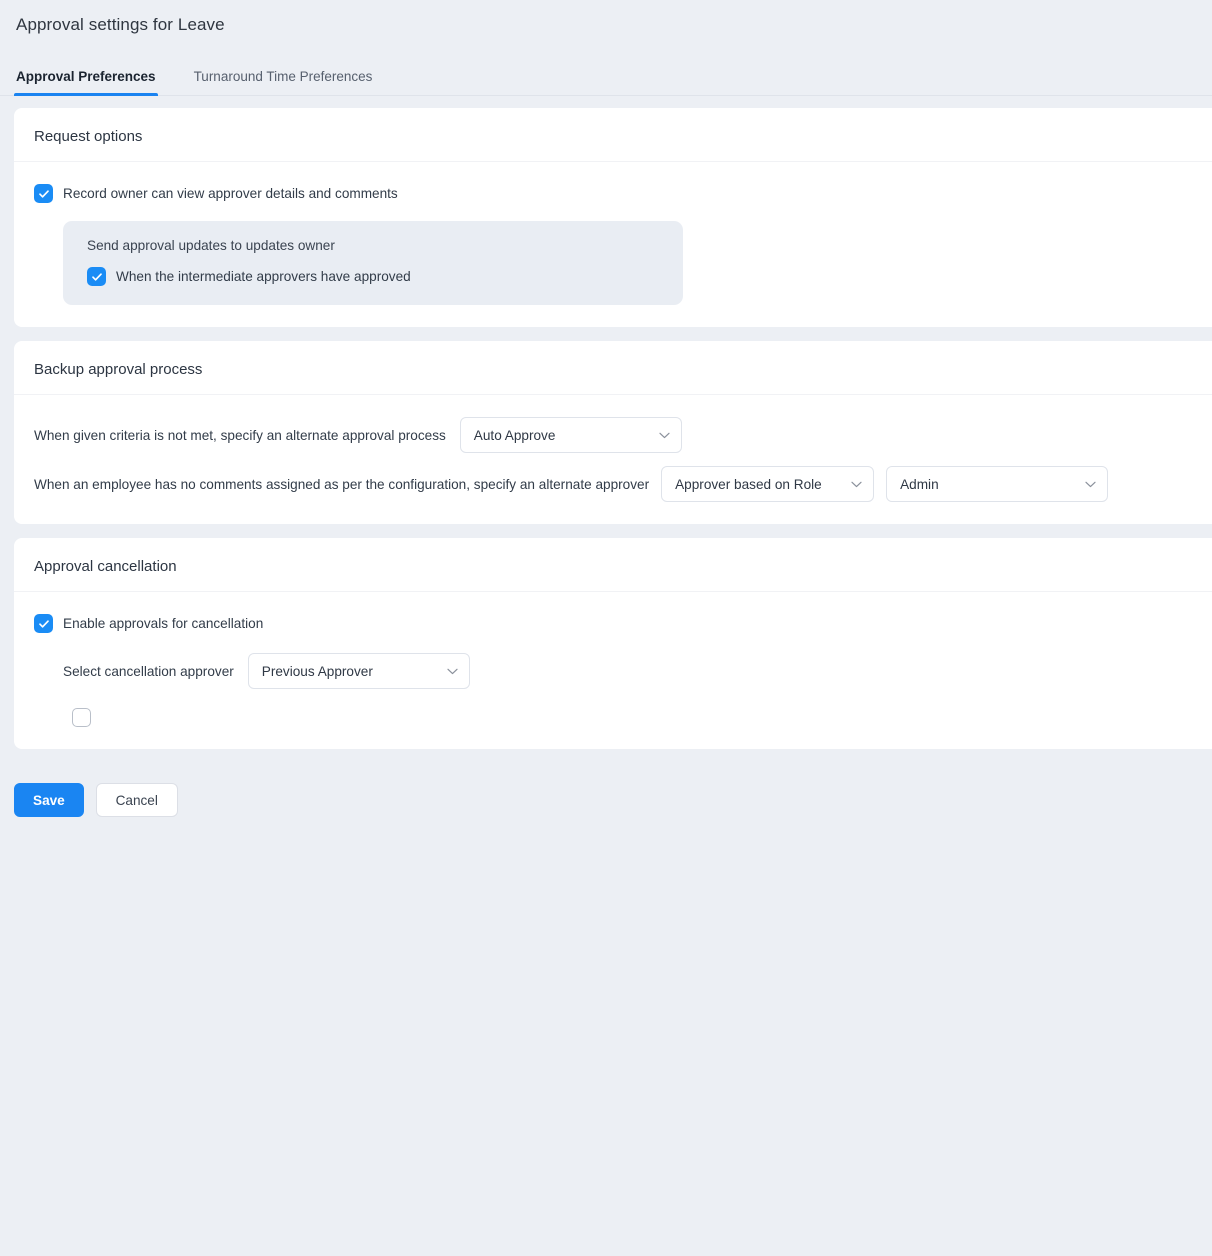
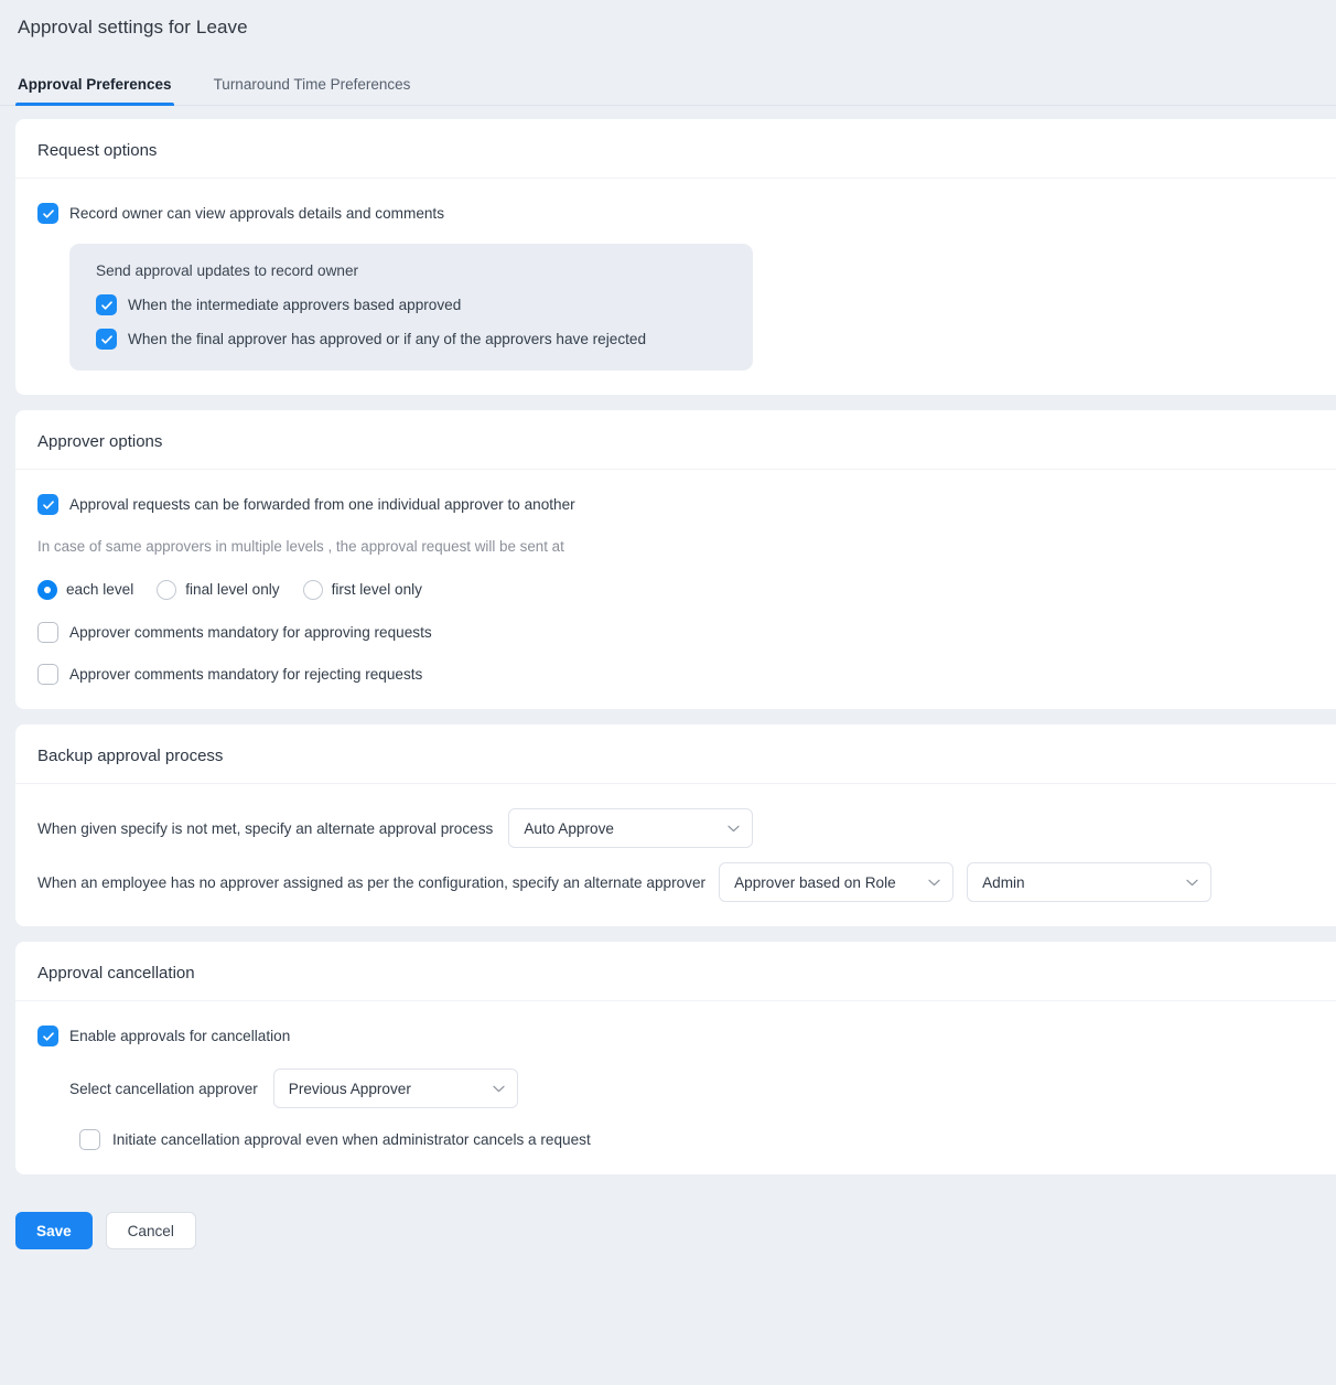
  Approval settings for Leave
  Approval Preferences
  Turnaround Time Preferences
  Request options
- Record owner can view approver details and comments
+ Record owner can view approvals details and comments
- Send approval updates to updates owner
+ Send approval updates to record owner
- When the intermediate approvers have approved
+ When the intermediate approvers based approved
+ When the final approver has approved or if any of the approvers have rejected
+ Approver options
+ Approval requests can be forwarded from one individual approver to another
+ In case of same approvers in multiple levels , the approval request will be sent at
+ each level
+ final level only
+ first level only
+ Approver comments mandatory for approving requests
+ Approver comments mandatory for rejecting requests
  Backup approval process
- When given criteria is not met, specify an alternate approval process
+ When given specify is not met, specify an alternate approval process
  Auto Approve
- When an employee has no comments assigned as per the configuration, specify an alternate approver
+ When an employee has no approver assigned as per the configuration, specify an alternate approver
  Approver based on Role
  Admin
  Approval cancellation
  Enable approvals for cancellation
  Select cancellation approver
  Previous Approver
+ Initiate cancellation approval even when administrator cancels a request
  Save
  Cancel
